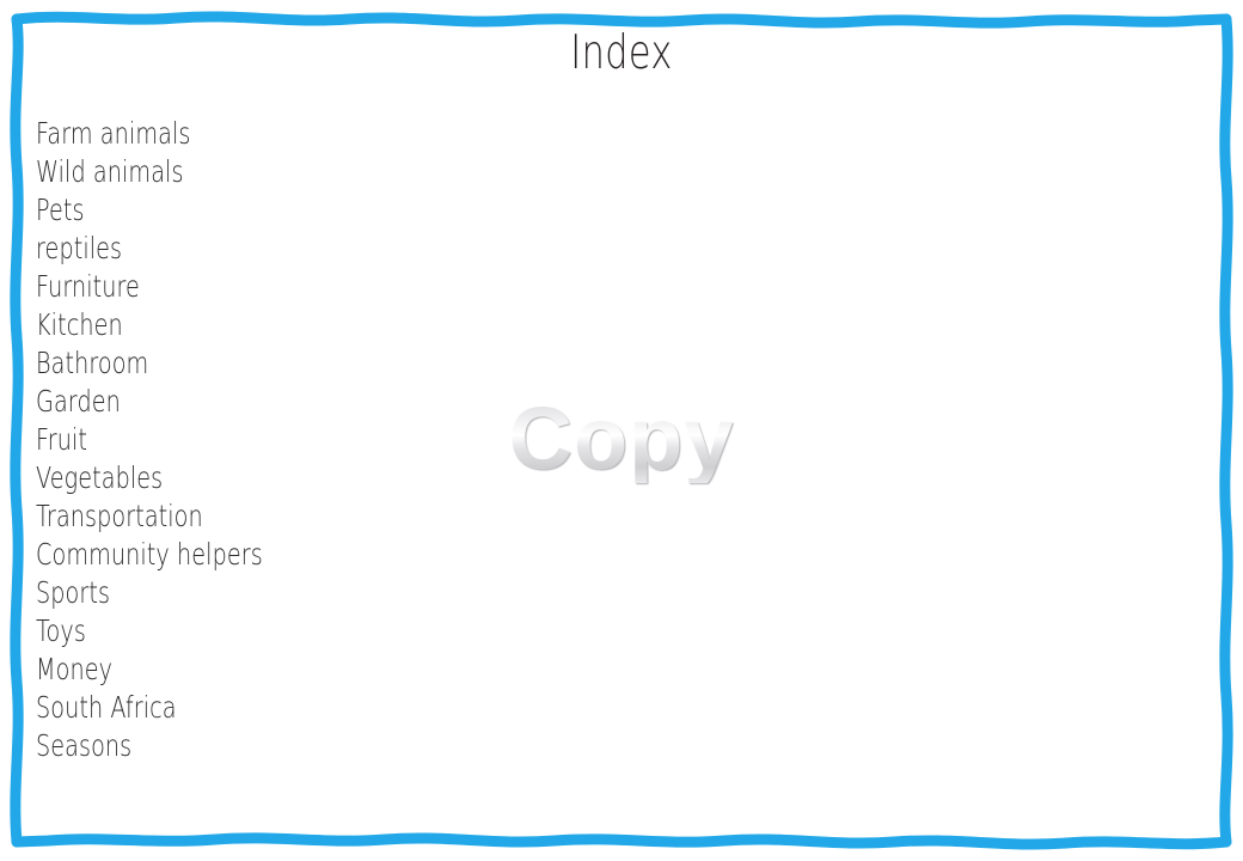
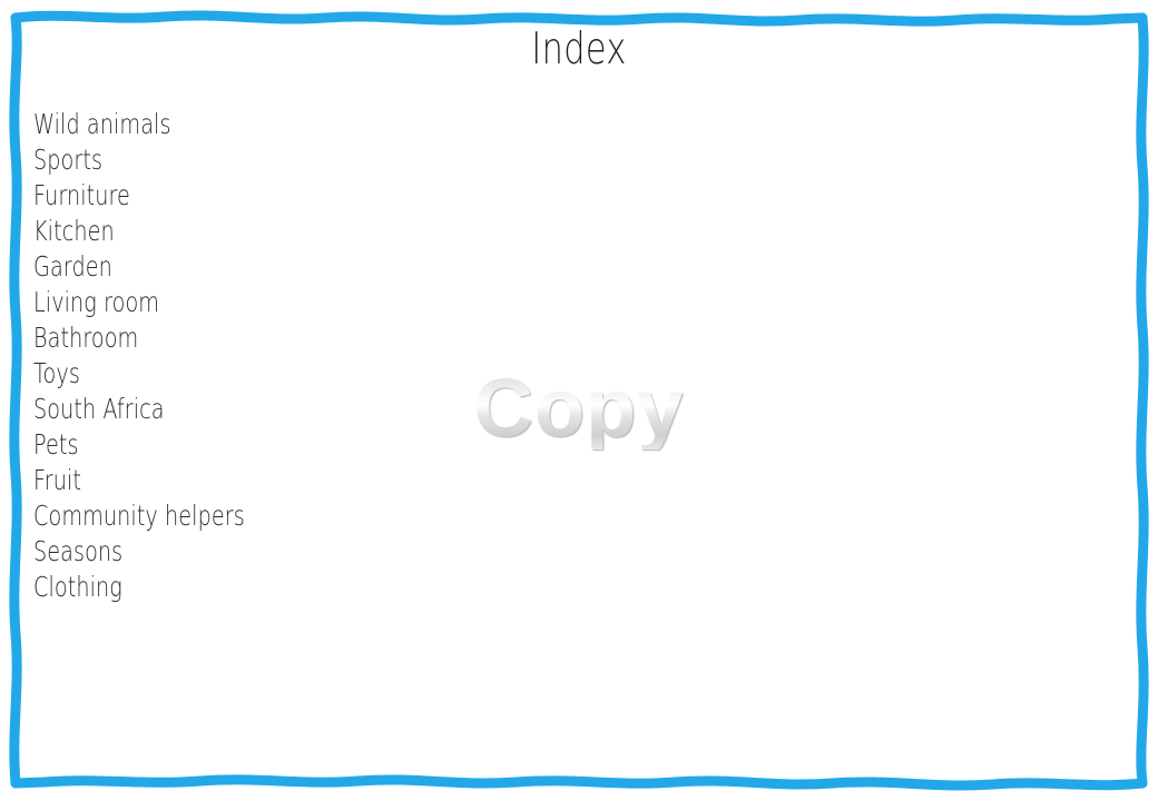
  Index
- Farm animals
  Wild animals
- Pets
+ Sports
- reptiles
  Furniture
  Kitchen
- Bathroom
+ Garden
+ Living room
- Garden
+ Bathroom
- Fruit
+ Toys
- Vegetables
- Transportation
- Community helpers
+ South Africa
- Sports
+ Pets
- Toys
+ Fruit
- Money
- South Africa
+ Community helpers
  Seasons
+ Clothing
  Copy
